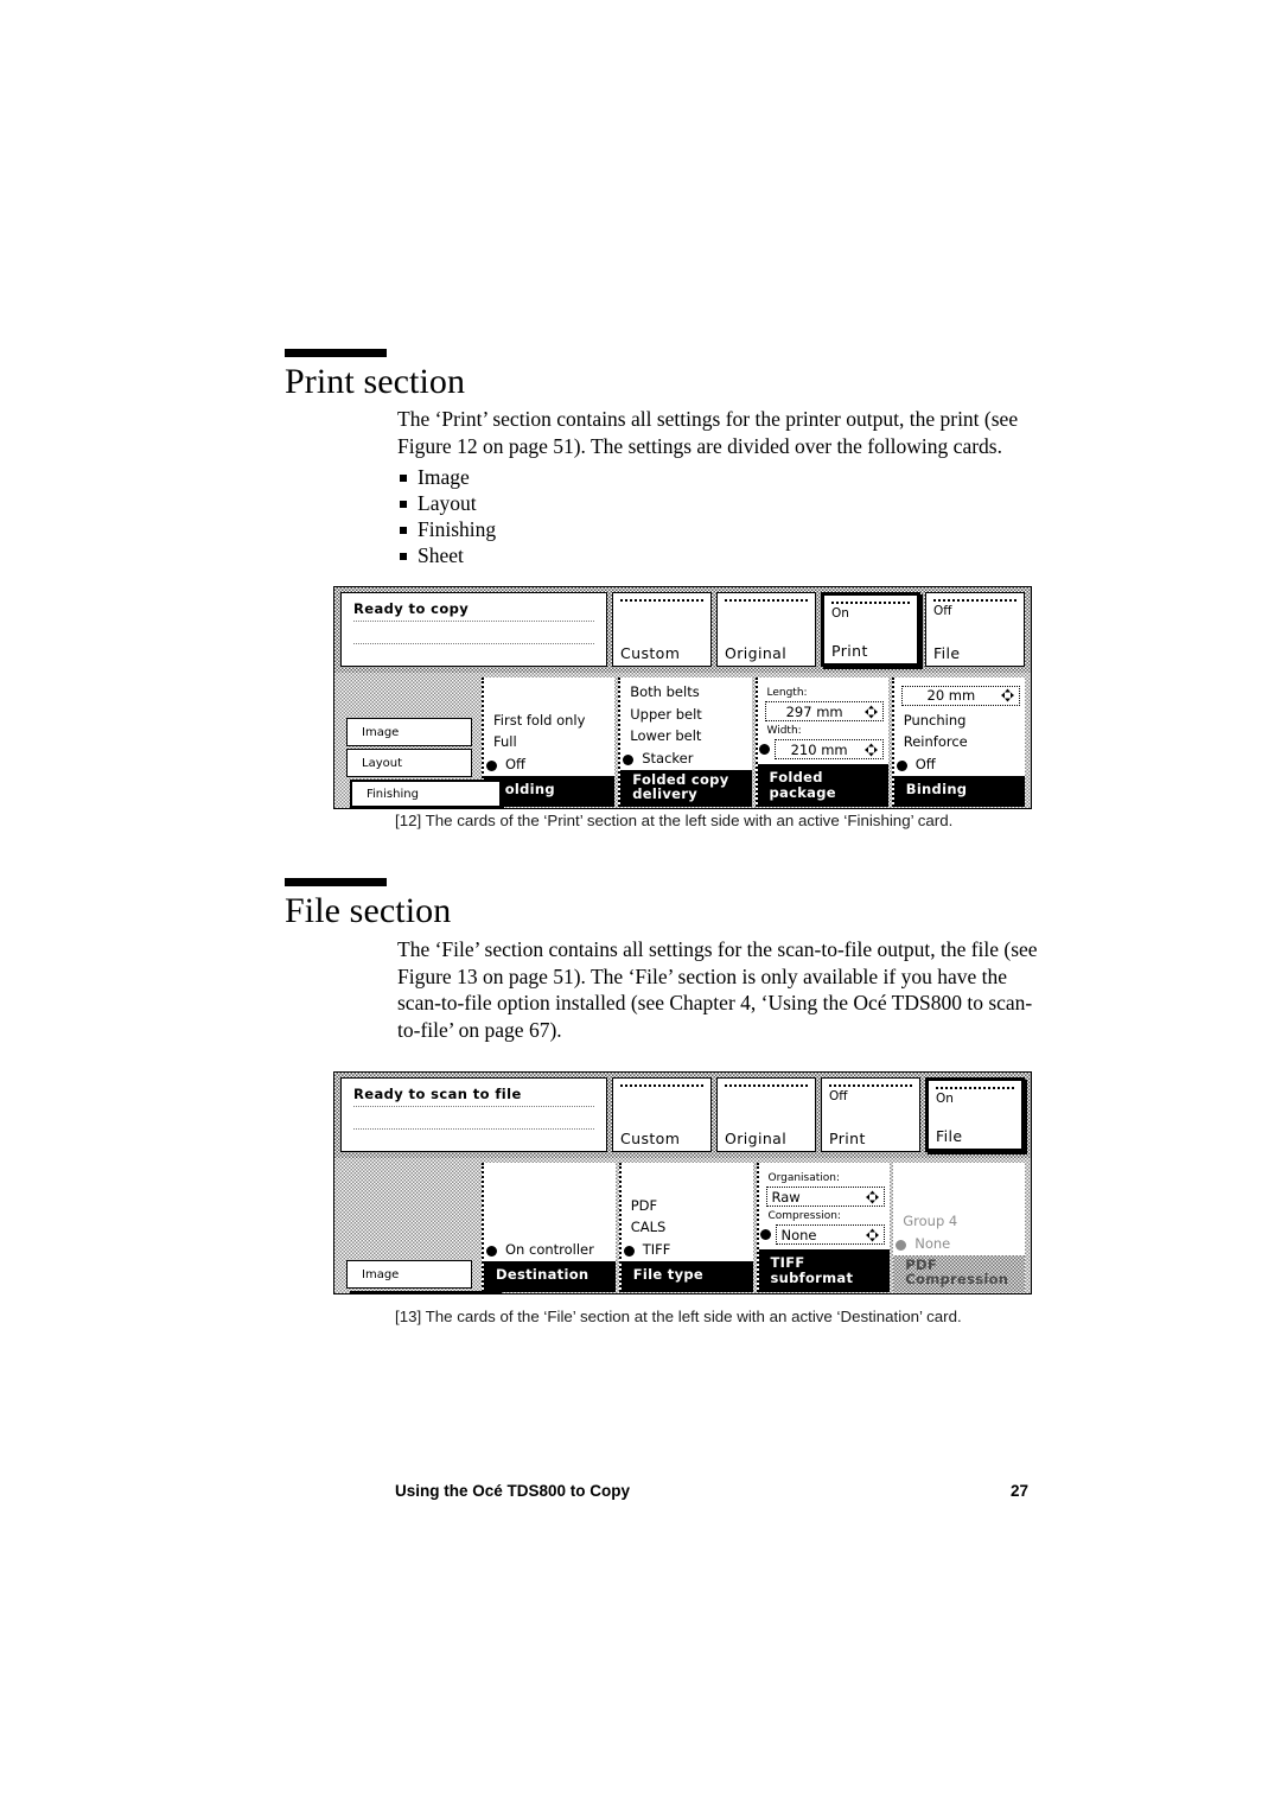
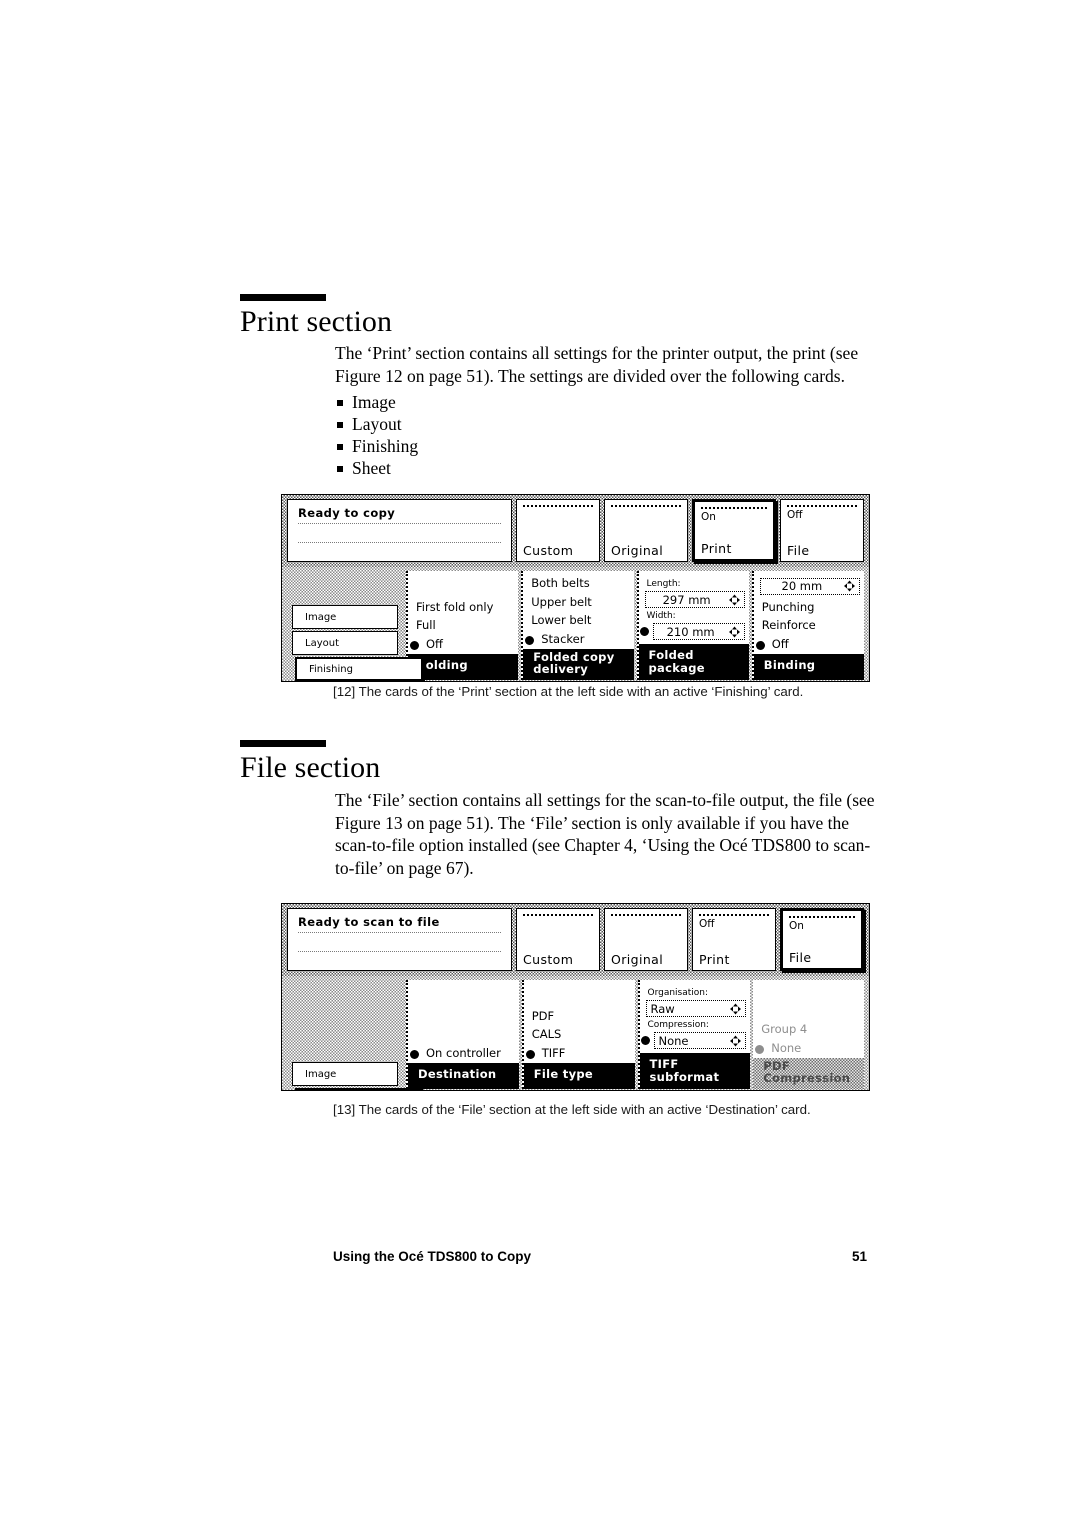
  Print section
  The ‘Print’ section contains all settings for the printer output, the print (see Figure 12 on page 51). The settings are divided over the following cards.
  Image
  Layout
  Finishing
  Sheet
  Ready to copy
  Custom
  Original
  On
  Print
  Off
  File
  Image
  Layout
  Finishing
  First fold only
  Full
  Off
  olding
  Both belts
  Upper belt
  Lower belt
  Stacker
  Folded copy delivery
  Length:
  297 mm
  Width:
  210 mm
  Folded package
  20 mm
  Punching
  Reinforce
  Off
  Binding
  [12] The cards of the ‘Print’ section at the left side with an active ‘Finishing’ card.
  File section
  The ‘File’ section contains all settings for the scan-to-file output, the file (see Figure 13 on page 51). The ‘File’ section is only available if you have the scan-to-file option installed (see Chapter 4, ‘Using the Océ TDS800 to scan-to-file’ on page 67).
  Ready to scan to file
  Custom
  Original
  Off
  Print
  On
  File
  Image
  On controller
  Destination
  PDF
  CALS
  TIFF
  File type
  Organisation:
  Raw
  Compression:
  None
  TIFF subformat
  Group 4
  None
  PDF Compression
  [13] The cards of the ‘File’ section at the left side with an active ‘Destination’ card.
  Using the Océ TDS800 to Copy
- 27
+ 51
